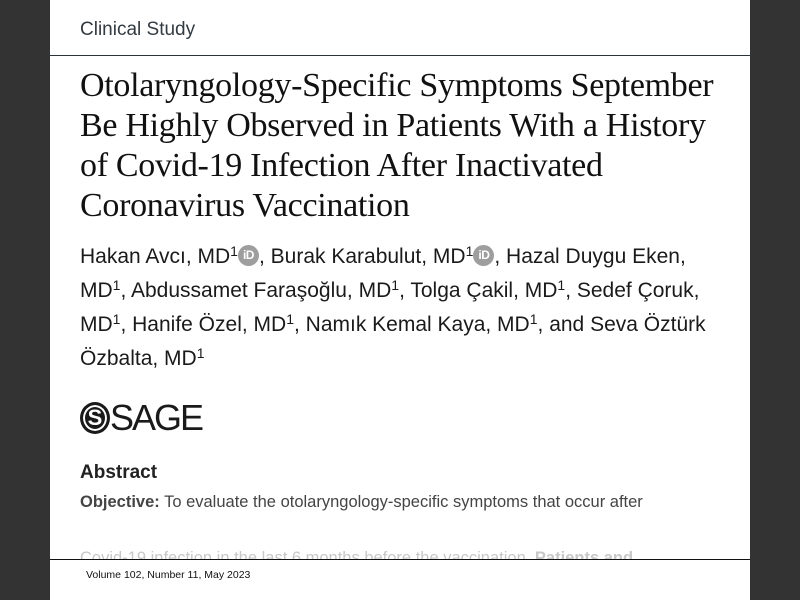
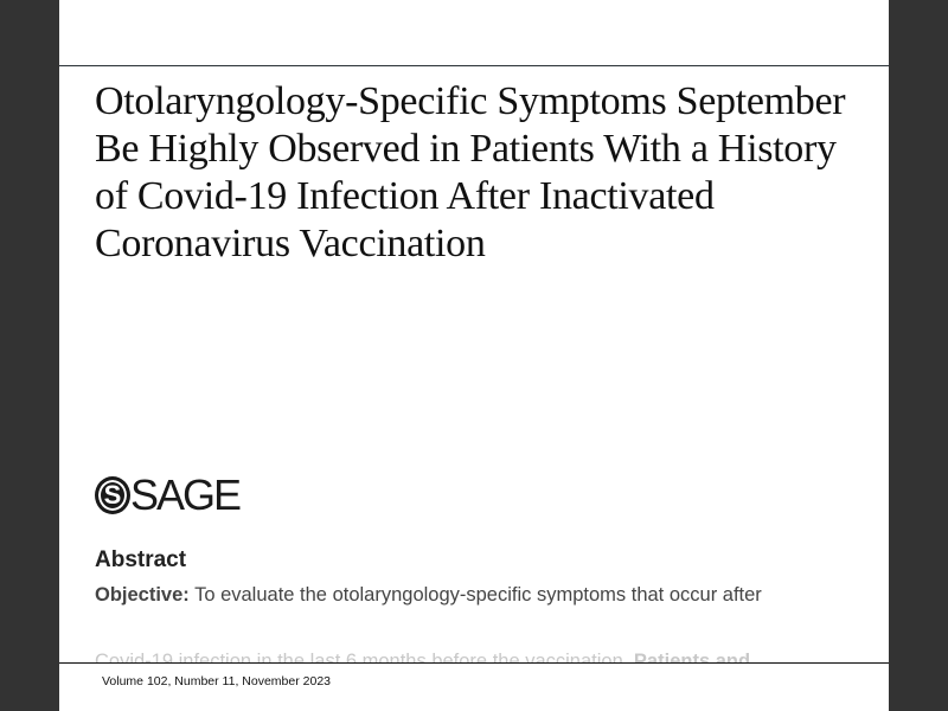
- Clinical Study
  Otolaryngology-Specific Symptoms September Be Highly Observed in Patients With a History of Covid-19 Infection After Inactivated Coronavirus Vaccination
- Hakan Avcı, MD1 iD , Burak Karabulut, MD1 iD , Hazal Duygu Eken, MD1, Abdussamet Faraşoğlu, MD1, Tolga Çakil, MD1, Sedef Çoruk, MD1, Hanife Özel, MD1, Namık Kemal Kaya, MD1, and Seva Öztürk Özbalta, MD1
  S
  SAGE
  Abstract
  Objective: To evaluate the otolaryngology-specific symptoms that occur after
  Covid-19 infection in the last 6 months before the vaccination. Patients and
- Volume 102, Number 11, May 2023
+ Volume 102, Number 11, November 2023
